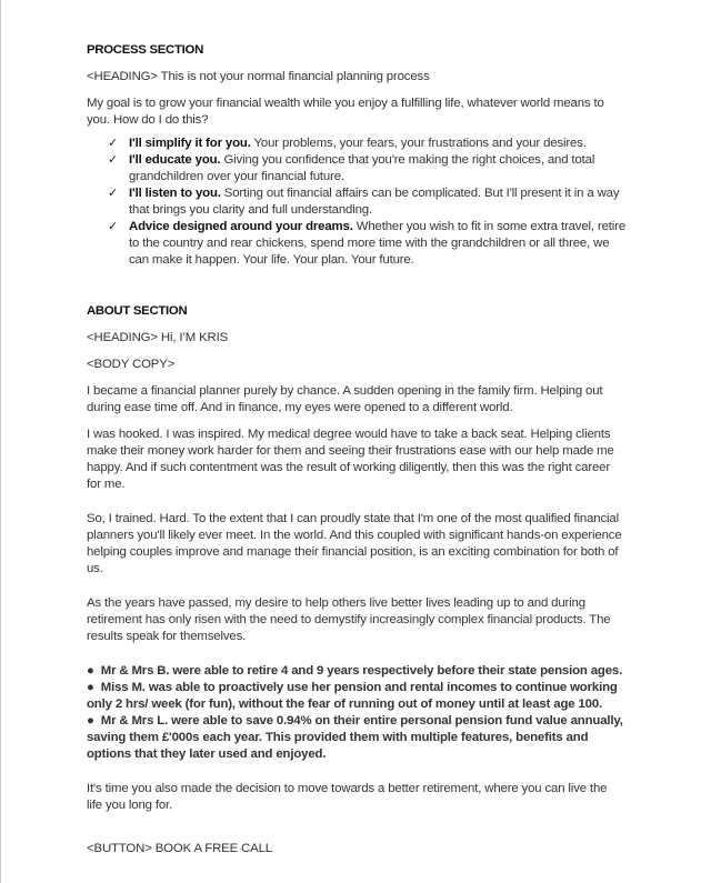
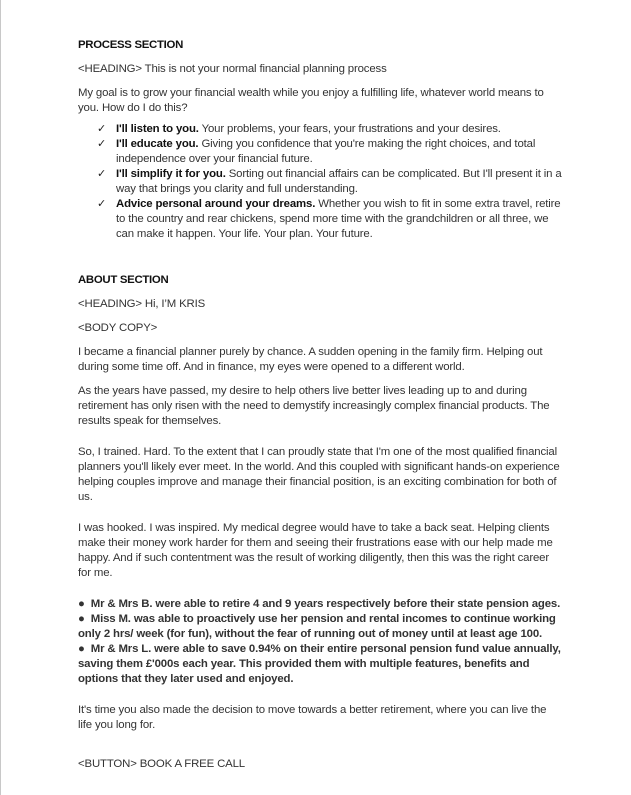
  PROCESS SECTION
  <HEADING> This is not your normal financial planning process
  My goal is to grow your financial wealth while you enjoy a fulfilling life, whatever world means to you. How do I do this?
  ✓
- I'll simplify it for you. Your problems, your fears, your frustrations and your desires.
+ I'll listen to you. Your problems, your fears, your frustrations and your desires.
  ✓
- I'll educate you. Giving you confidence that you're making the right choices, and total grandchildren over your financial future.
+ I'll educate you. Giving you confidence that you're making the right choices, and total independence over your financial future.
  ✓
- I'll listen to you. Sorting out financial affairs can be complicated. But I'll present it in a way that brings you clarity and full understanding.
+ I'll simplify it for you. Sorting out financial affairs can be complicated. But I'll present it in a way that brings you clarity and full understanding.
  ✓
- Advice designed around your dreams. Whether you wish to fit in some extra travel, retire to the country and rear chickens, spend more time with the grandchildren or all three, we can make it happen. Your life. Your plan. Your future.
+ Advice personal around your dreams. Whether you wish to fit in some extra travel, retire to the country and rear chickens, spend more time with the grandchildren or all three, we can make it happen. Your life. Your plan. Your future.
  ABOUT SECTION
  <HEADING> Hi, I’M KRIS
  <BODY COPY>
- I became a financial planner purely by chance. A sudden opening in the family firm. Helping out during ease time off. And in finance, my eyes were opened to a different world.
+ I became a financial planner purely by chance. A sudden opening in the family firm. Helping out during some time off. And in finance, my eyes were opened to a different world.
- I was hooked. I was inspired. My medical degree would have to take a back seat. Helping clients make their money work harder for them and seeing their frustrations ease with our help made me happy. And if such contentment was the result of working diligently, then this was the right career for me.
+ As the years have passed, my desire to help others live better lives leading up to and during retirement has only risen with the need to demystify increasingly complex financial products. The results speak for themselves.
  So, I trained. Hard. To the extent that I can proudly state that I'm one of the most qualified financial planners you'll likely ever meet. In the world. And this coupled with significant hands-on experience helping couples improve and manage their financial position, is an exciting combination for both of us.
- As the years have passed, my desire to help others live better lives leading up to and during retirement has only risen with the need to demystify increasingly complex financial products. The results speak for themselves.
+ I was hooked. I was inspired. My medical degree would have to take a back seat. Helping clients make their money work harder for them and seeing their frustrations ease with our help made me happy. And if such contentment was the result of working diligently, then this was the right career for me.
  ● Mr & Mrs B. were able to retire 4 and 9 years respectively before their state pension ages.
  ● Miss M. was able to proactively use her pension and rental incomes to continue working only 2 hrs/ week (for fun), without the fear of running out of money until at least age 100.
  ● Mr & Mrs L. were able to save 0.94% on their entire personal pension fund value annually, saving them £'000s each year. This provided them with multiple features, benefits and options that they later used and enjoyed.
  It's time you also made the decision to move towards a better retirement, where you can live the life you long for.
  <BUTTON> BOOK A FREE CALL
